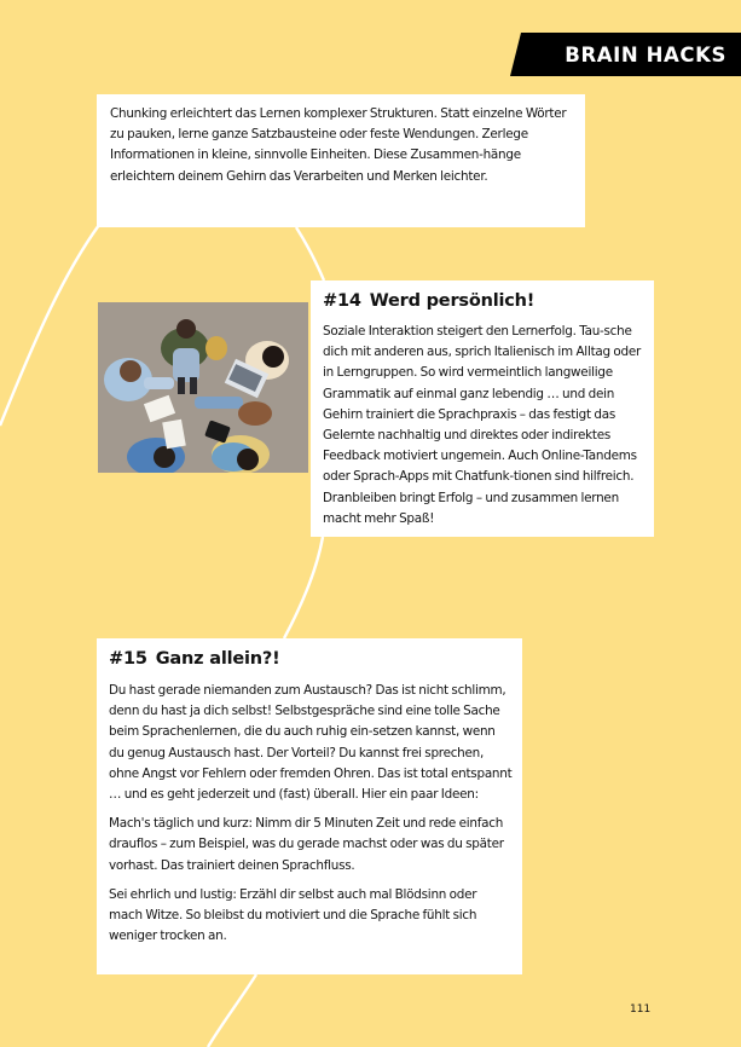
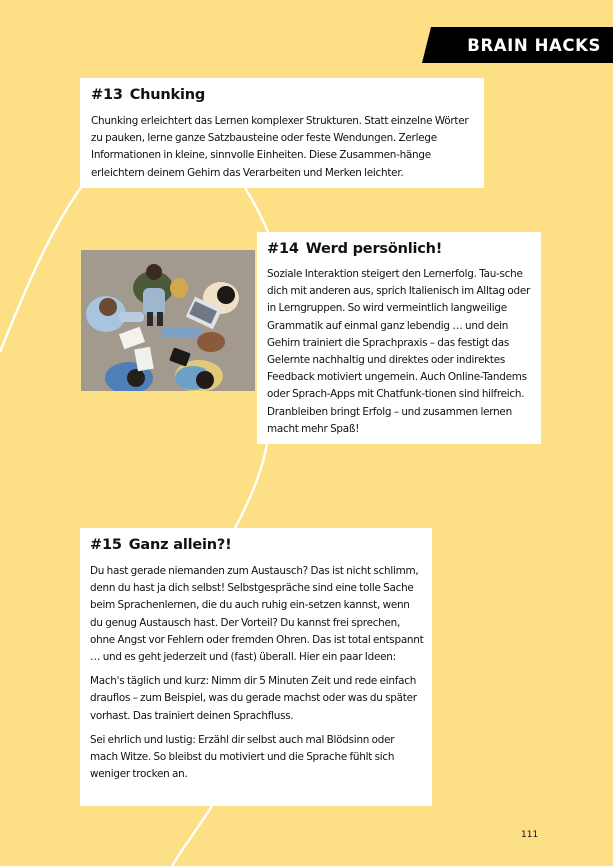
  BRAIN HACKS
+ #13 Chunking
  Chunking erleichtert das Lernen komplexer Strukturen. Statt einzelne Wörter zu pauken, lerne ganze Satzbausteine oder feste Wendungen. Zerlege Informationen in kleine, sinnvolle Einheiten. Diese Zusammen-hänge erleichtern deinem Gehirn das Verarbeiten und Merken leichter.
  #14 Werd persönlich!
  Soziale Interaktion steigert den Lernerfolg. Tau-sche dich mit anderen aus, sprich Italienisch im Alltag oder in Lerngruppen. So wird vermeintlich langweilige Grammatik auf einmal ganz lebendig … und dein Gehirn trainiert die Sprachpraxis – das festigt das Gelernte nachhaltig und direktes oder indirektes Feedback motiviert ungemein. Auch Online-Tandems oder Sprach-Apps mit Chatfunk-tionen sind hilfreich. Dranbleiben bringt Erfolg – und zusammen lernen macht mehr Spaß!
  #15 Ganz allein?!
  Du hast gerade niemanden zum Austausch? Das ist nicht schlimm, denn du hast ja dich selbst! Selbstgespräche sind eine tolle Sache beim Sprachenlernen, die du auch ruhig ein-setzen kannst, wenn du genug Austausch hast. Der Vorteil? Du kannst frei sprechen, ohne Angst vor Fehlern oder fremden Ohren. Das ist total entspannt … und es geht jederzeit und (fast) überall. Hier ein paar Ideen:
  Mach's täglich und kurz: Nimm dir 5 Minuten Zeit und rede einfach drauflos – zum Beispiel, was du gerade machst oder was du später vorhast. Das trainiert deinen Sprachfluss.
  Sei ehrlich und lustig: Erzähl dir selbst auch mal Blödsinn oder mach Witze. So bleibst du motiviert und die Sprache fühlt sich weniger trocken an.
  111
